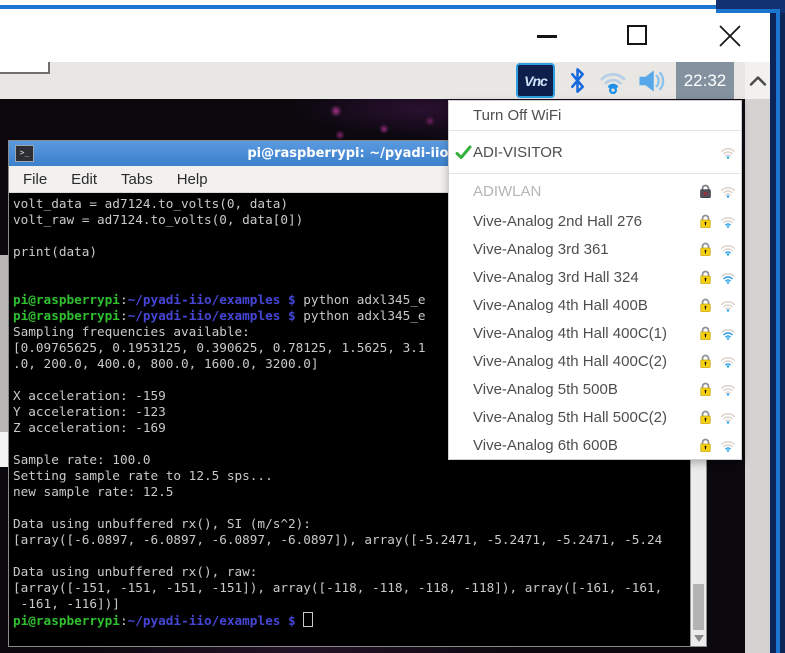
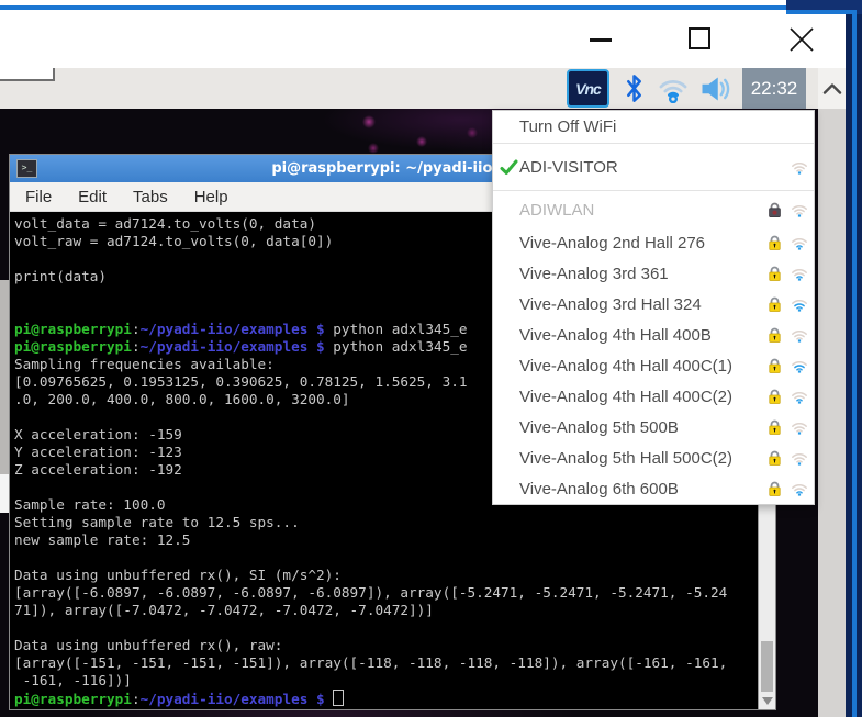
  Vnc
  22:32
  >_
  pi@raspberrypi: ~/pyadi-iio
  File
  Edit
  Tabs
  Help
  volt_data = ad7124.to_volts(0, data)
  volt_raw = ad7124.to_volts(0, data[0])
  print(data)
  pi@raspberrypi:~/pyadi-iio/examples $ python adxl345_e
  pi@raspberrypi:~/pyadi-iio/examples $ python adxl345_e
  Sampling frequencies available:
  [0.09765625, 0.1953125, 0.390625, 0.78125, 1.5625, 3.1
  .0, 200.0, 400.0, 800.0, 1600.0, 3200.0]
  X acceleration: -159
  Y acceleration: -123
- Z acceleration: -169
+ Z acceleration: -192
  Sample rate: 100.0
  Setting sample rate to 12.5 sps...
  new sample rate: 12.5
  Data using unbuffered rx(), SI (m/s^2):
  [array([-6.0897, -6.0897, -6.0897, -6.0897]), array([-5.2471, -5.2471, -5.2471, -5.24
+ 71]), array([-7.0472, -7.0472, -7.0472, -7.0472])]
  Data using unbuffered rx(), raw:
  [array([-151, -151, -151, -151]), array([-118, -118, -118, -118]), array([-161, -161,
  -161, -116])]
  pi@raspberrypi:~/pyadi-iio/examples $
  Turn Off WiFi
  ADI-VISITOR
  ADIWLAN
  Vive-Analog 2nd Hall 276
  Vive-Analog 3rd 361
  Vive-Analog 3rd Hall 324
  Vive-Analog 4th Hall 400B
  Vive-Analog 4th Hall 400C(1)
  Vive-Analog 4th Hall 400C(2)
  Vive-Analog 5th 500B
  Vive-Analog 5th Hall 500C(2)
  Vive-Analog 6th 600B
